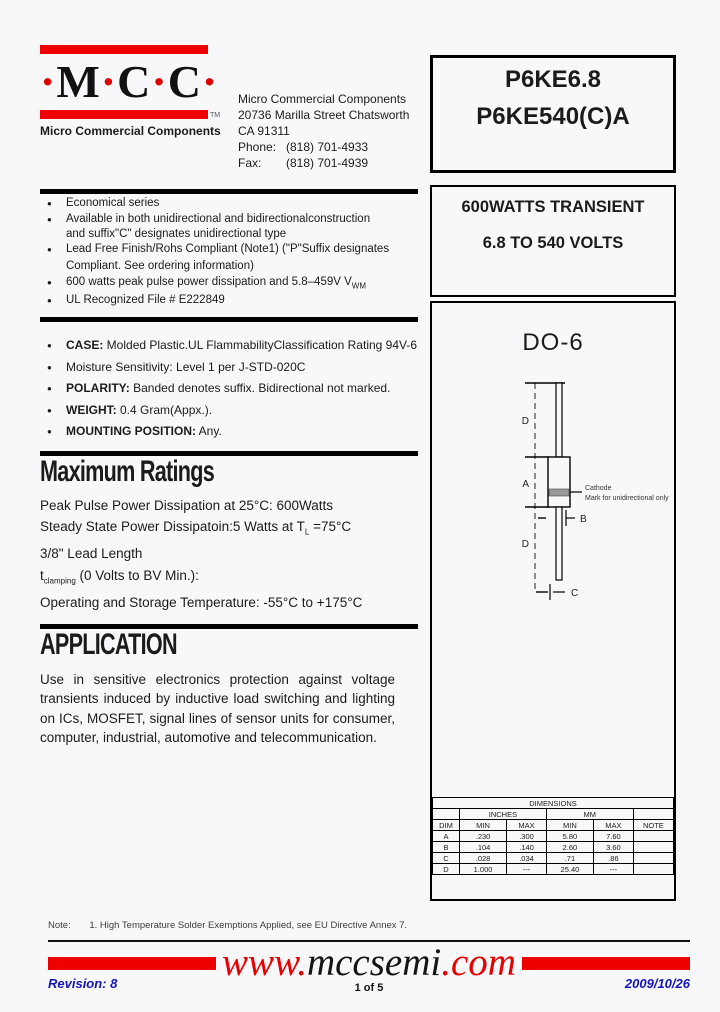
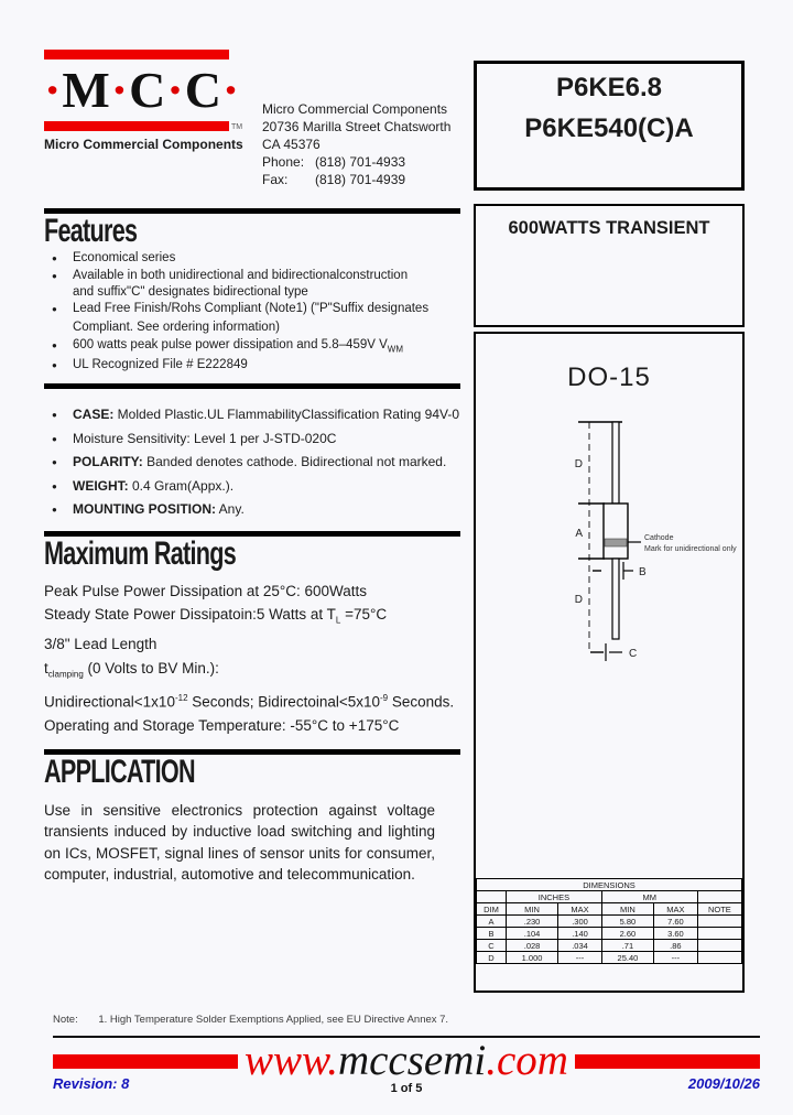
  ·M·C·C·
  Micro Commercial Components
  Micro Commercial Components
  20736 Marilla Street Chatsworth
- CA 91311
+ CA 45376
  Phone:
  (818) 701-4933
  Fax:
  (818) 701-4939
+ Features
  ●
  Economical series
  ●
  Available in both unidirectional and bidirectionalconstruction
- and suffix"C" designates unidirectional type
+ and suffix"C" designates bidirectional type
  ●
  Lead Free Finish/Rohs Compliant (Note1) ("P"Suffix designates
  Compliant. See ordering information)
  ●
  600 watts peak pulse power dissipation and 5.8–459V VWM
  ●
  UL Recognized File # E222849
  ●
- CASE: Molded Plastic.UL FlammabilityClassification Rating 94V-6
+ CASE: Molded Plastic.UL FlammabilityClassification Rating 94V-0
  ●
  Moisture Sensitivity: Level 1 per J-STD-020C
  ●
- POLARITY: Banded denotes suffix. Bidirectional not marked.
+ POLARITY: Banded denotes cathode. Bidirectional not marked.
  ●
  WEIGHT: 0.4 Gram(Appx.).
  ●
  MOUNTING POSITION: Any.
  Maximum Ratings
  Peak Pulse Power Dissipation at 25°C: 600Watts
  Steady State Power Dissipatoin:5 Watts at TL =75°C
  3/8" Lead Length
  tclamping (0 Volts to BV Min.):
+ Unidirectional<1x10-12 Seconds; Bidirectoinal<5x10-9 Seconds.
  Operating and Storage Temperature: -55°C to +175°C
  APPLICATION
  Use in sensitive electronics protection against voltage transients induced by inductive load switching and lighting on ICs, MOSFET, signal lines of sensor units for consumer, computer, industrial, automotive and telecommunication.
  P6KE6.8
  P6KE540(C)A
  600WATTS TRANSIENT
- 6.8 TO 540 VOLTS
- DO-6
+ DO-15
  D
  A
  B
  D
  C
  DIMENSIONS
  	INCHES	MM
  DIM	MIN	MAX	MIN	MAX	NOTE
  A	.230	.300	5.80	7.60
  B	.104	.140	2.60	3.60
  C	.028	.034	.71	.86
  D	1.000	---	25.40	---
  Note: 1. High Temperature Solder Exemptions Applied, see EU Directive Annex 7.
  www.mccsemi.com
  Revision: 8
  1 of 5
  2009/10/26
